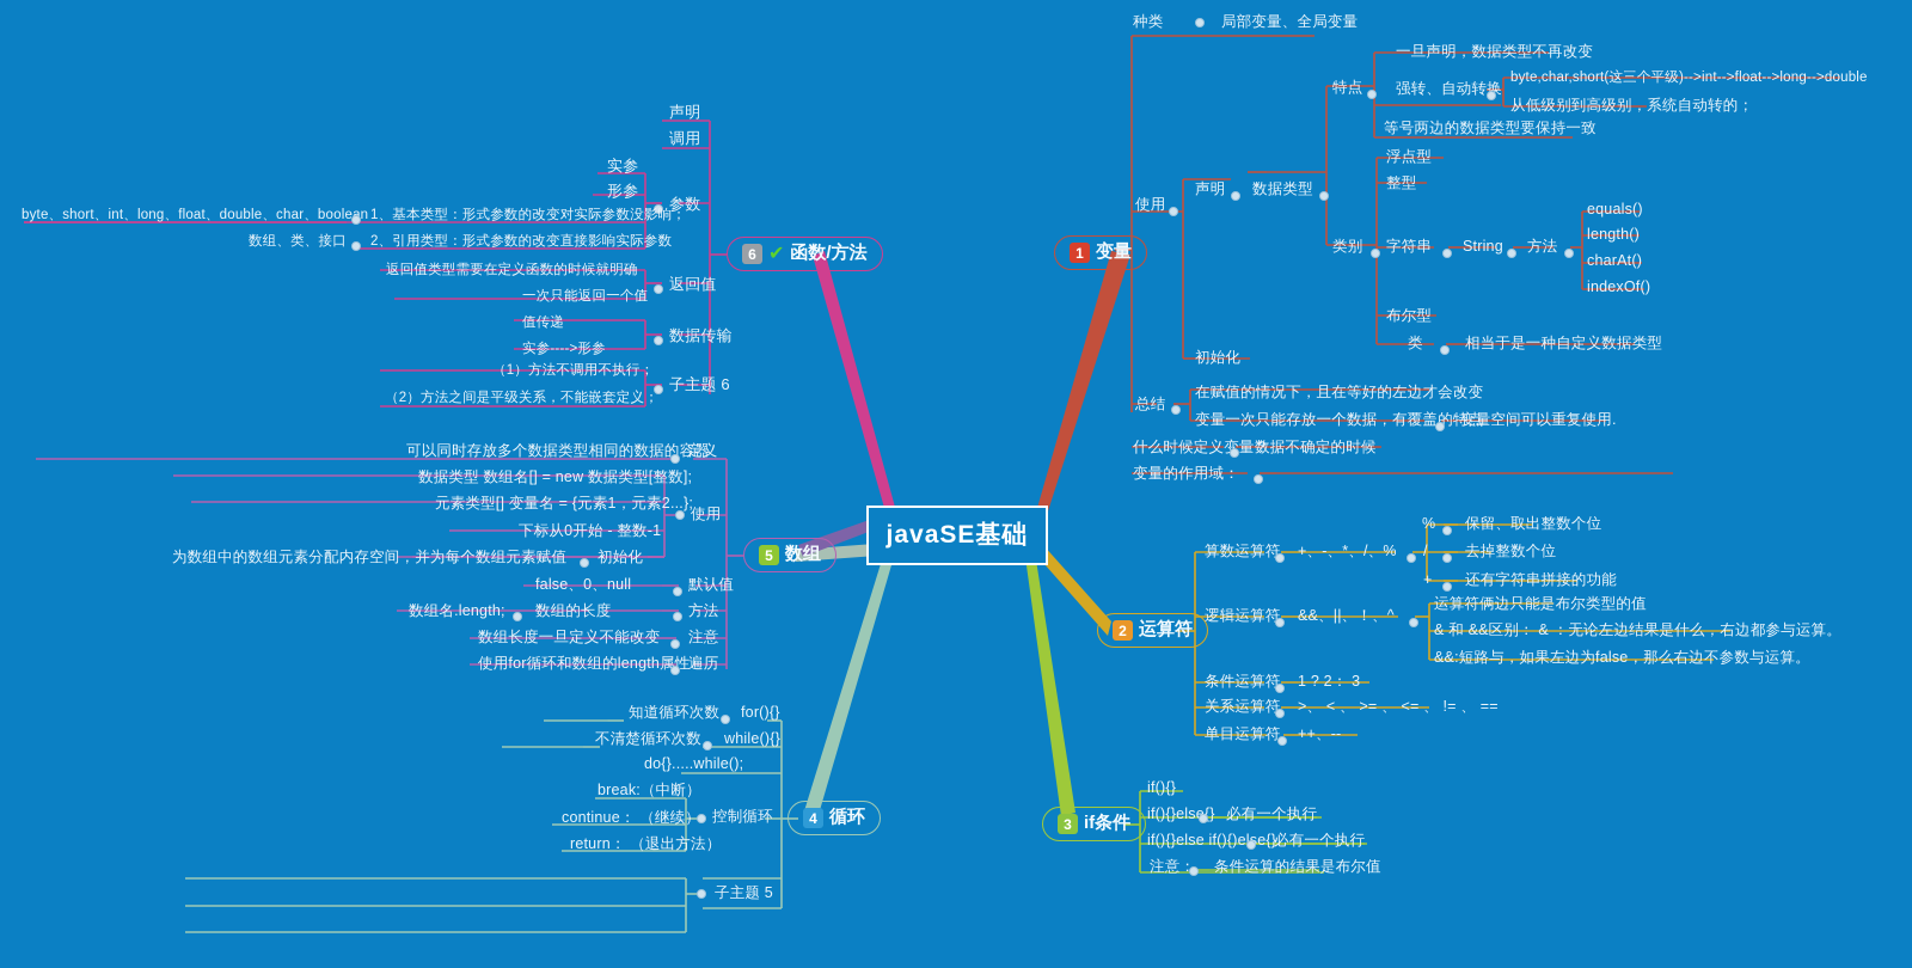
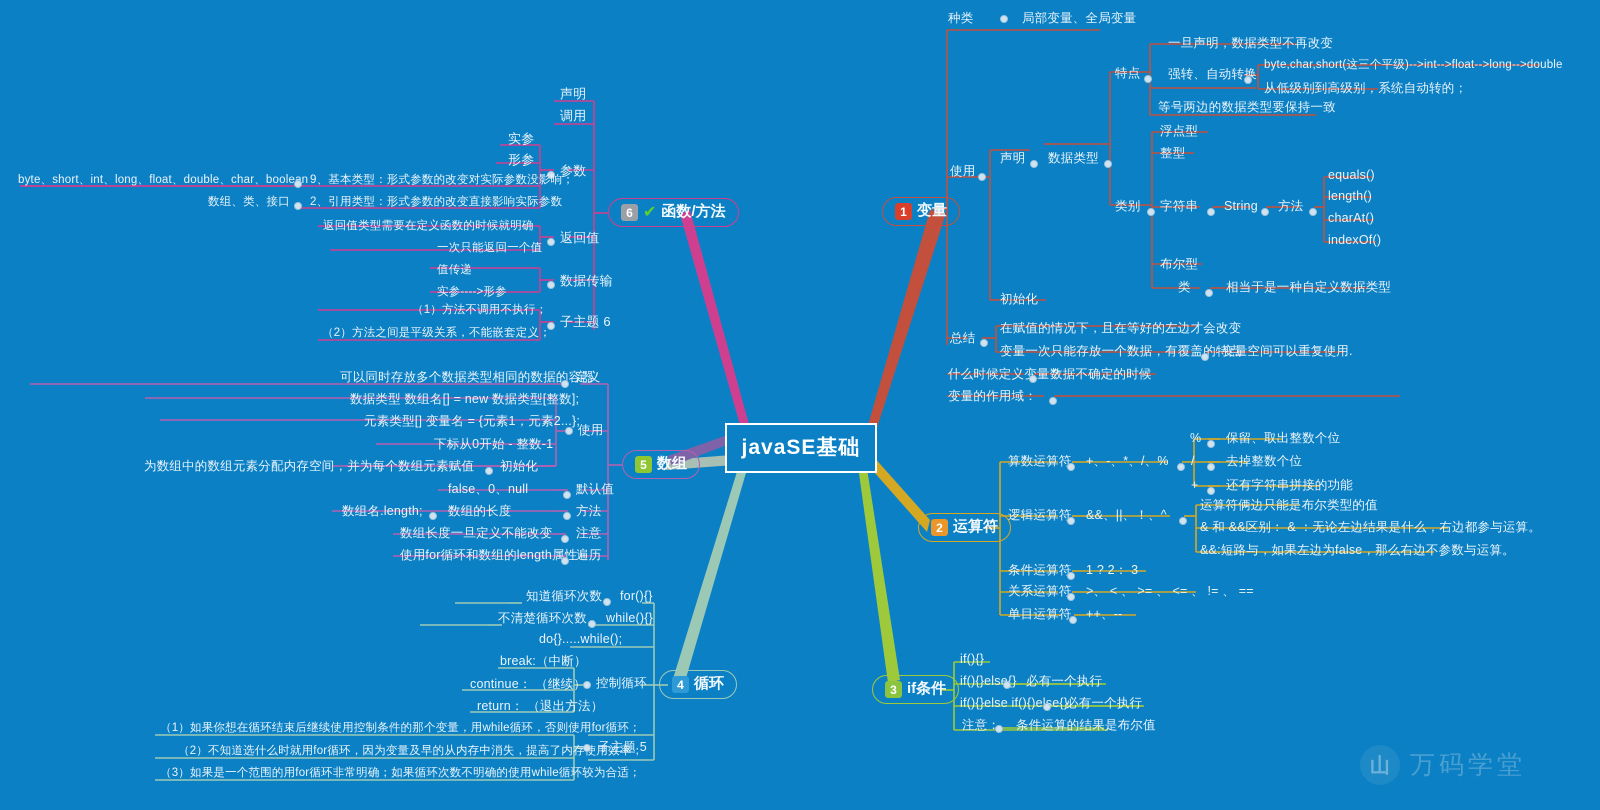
  javaSE基础
  1
  变量
  2
  运算符
  3
  if条件
  4
  循环
  5
  数组
  6
  ✔
  函数/方法
  种类
  局部变量、全局变量
  使用
  声明
  数据类型
  特点
  一旦声明，数据类型不再改变
  强转、自动转换
  byte,char,short(这三个平级)-->int-->float-->long-->double
  从低级别到高级别，系统自动转的；
  等号两边的数据类型要保持一致
  类别
  浮点型
  整型
  字符串
  String
  方法
  equals()
  length()
  charAt()
  indexOf()
  布尔型
  类
  相当于是一种自定义数据类型
  初始化
  总结
  在赋值的情况下，且在等好的左边才会改变
  变量一次只能存放一个数据，有覆盖的特点
  变量空间可以重复使用.
  什么时候定义变量？
  数据不确定的时候
  变量的作用域：
  算数运算符
  +、-、*、/、%
  %
  保留、取出整数个位
  /
  去掉整数个位
  +
  还有字符串拼接的功能
  逻辑运算符
  &&、||、！、^
  运算符俩边只能是布尔类型的值
  & 和 &&区别： & ：无论左边结果是什么，右边都参与运算。
  &&:短路与，如果左边为false，那么右边不参数与运算。
  条件运算符
  1 ? 2： 3
  关系运算符
  >、 < 、 >= 、 <= 、 != 、 ==
  单目运算符
  ++、--
  if(){}
  if(){}els{}
  必有一个执行
  if(){}else if(){)ee{}
  必有一个执行
  注意：
  条件运算的结果是布尔值
  知道循环次数
  for(){}
  不清楚循环次数
  while(){}
  do{}.....while();
  break:（中断）
  continue： （继续）
  return： （退出方法）
  控制循环
+ （1）如果你想在循环结束后继续使用控制条件的那个变量，用while循环，否则使用for循环；
+ （2）不知道选什么时就用for循环，因为变量及早的从内存中消失，提高了内存使用效率；
+ （3）如果是一个范围的用for循环非常明确；如果循环次数不明确的使用while循环较为合适；
  子主题 5
  可以同时存放多个数据类型相同的数据的容器
  定义
  数据类型 数组名[] = new 数据类型[整数];
  元素类型[] 变量名 = {元素1，元素2...};
  下标从0开始 - 整数-1
  使用
  为数组中的数组元素分配内存空间，并为每个数组元素赋值
  初始化
  false、0、null
  默认值
  数组名.length;
  数组的长度
  方法
  数组长度一旦定义不能改变
  注意
  使用for循环和数组的length属性
  遍历
  声明
  调用
  实参
  形参
  参数
  byte、short、int、long、float、double、char、boolen
- 1、基本类型：形式参数的改变对实际参数没影响；
+ 9、基本类型：形式参数的改变对实际参数没影响；
  数组、类、接口
  2、引用类型：形式参数的改变直接影响实际参数
  返回值类型需要在定义函数的时候就明确
  一次只能返回一个值
  返回值
  值传递
  实参---->形参
  数据传输
  （1）方法不调用不执行；
  （2）方法之间是平级关系，不能嵌套定义；
  子主题 6
+ 山
+ 万码学堂
